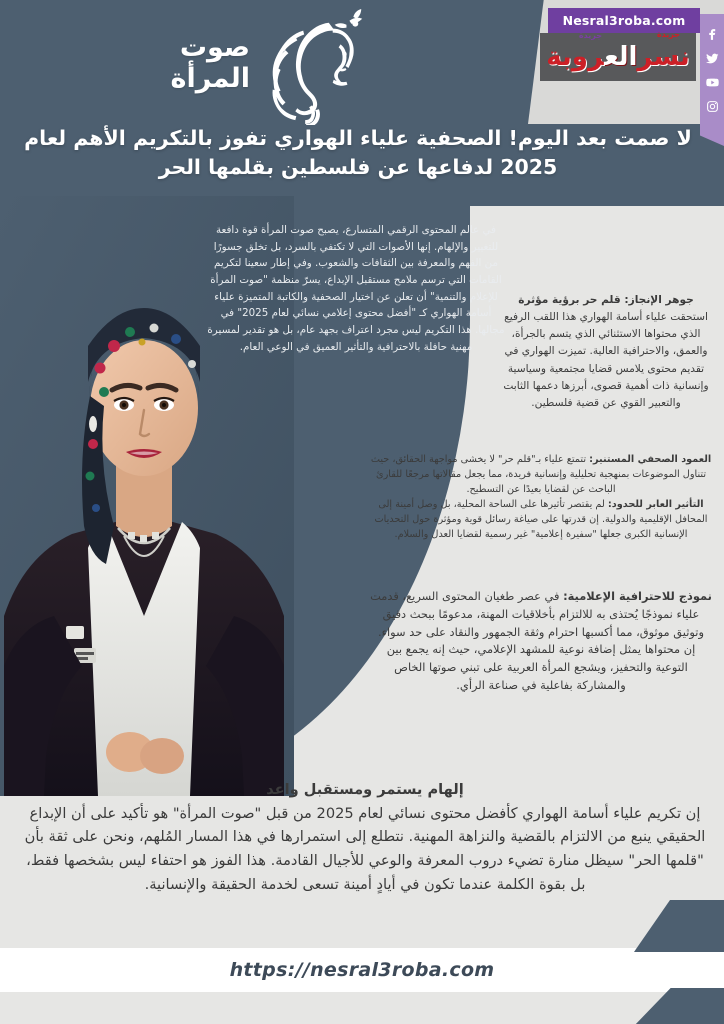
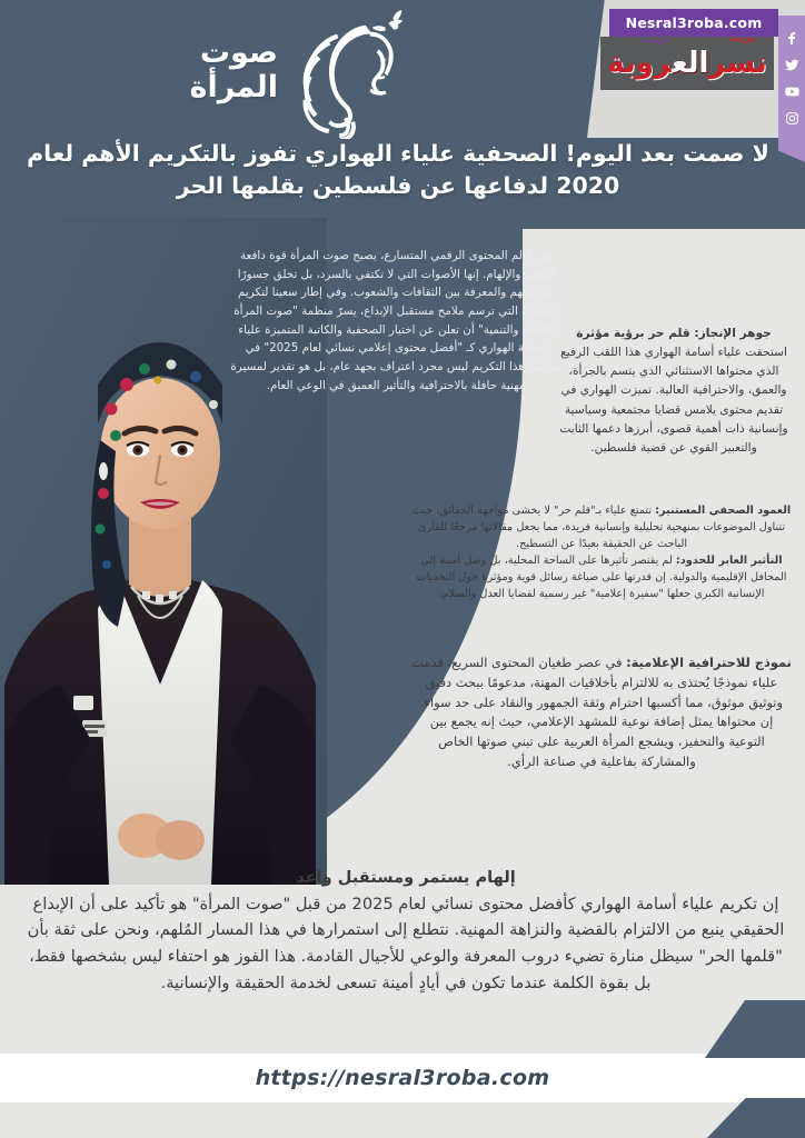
  صوت
  المرأة
  Nesral3roba.com
  نسرالعروبة
  جريدة
  جريدة
- لا صمت بعد اليوم! الصحفية علياء الهواري تفوز بالتكريم الأهم لعام 2025 لدفاعها عن فلسطين بقلمها الحر
+ لا صمت بعد اليوم! الصحفية علياء الهواري تفوز بالتكريم الأهم لعام 2020 لدفاعها عن فلسطين بقلمها الحر
  الم المحتوى الرقمي المتسارع، يصبح صوت المرأة قوة دافعة والإلهام. إنها الأصوات التي لا تكتفي بالسرد، بل تخلق جسورًاهم والمعرفة بين الثقافات والشعوب. وفي إطار سعينا لتكريمت التي ترسم ملامح مستقبل الإبداع، يسرّ منظمة "صوت المرأةم والتنمية" أن تعلن عن اختيار الصحفية والكاتبة المتميزة علياءة الهواري كـ "أفضل محتوى إعلامي نسائي لعام 2025" في هذا التكريم ليس مجرد اعتراف بجهد عام، بل هو تقدير لمسيرة مهنية حافلة بالاحترافية والتأثير العميق في الوعي العام.
  جوهر الإنجاز: قلم حر برؤية مؤثرة استحقت علياء أسامة الهواري هذا اللقب الرفيع الذي محتواها الاستثنائي الذي يتسم بالجرأة، والعمق، والاحترافية العالية. تميزت الهواري في تقديم محتوى يلامس قضايا مجتمعية وسياسية وإنسانية ذات أهمية قصوى، أبرزها دعمها الثابت والتعبير القوي عن قضية فلسطين.
- العمود الصحفي المستنير: تتمتع علياء بـ"قلم حر" لا يخشى مواجهة الحقائق، حيث تتناول الموضوعات بمنهجية تحليلية وإنسانية فريدة، مما يجعل مقالاتها مرجعًا للقارئ الباحث عن لقضايا بعيدًا عن التسطيح.
+ العمود الصحفي المستنير: تتمتع علياء بـ"قلم حر" لا يخشى مواجهة الحقائق، حيث تتناول الموضوعات بمنهجية تحليلية وإنسانية فريدة، مما يجعل مقالاتها مرجعًا للقارئ الباحث عن الحقيقة بعيدًا عن التسطيح.
  التأثير العابر للحدود: لم يقتصر تأثيرها على الساحة المحلية، بل وصل أمينة إلى المحافل الإقليمية والدولية. إن قدرتها على صياغة رسائل قوية ومؤثرة حول التحديات الإنسانية الكبرى جعلها "سفيرة إعلامية" غير رسمية لقضايا العدل والسلام.
  نموذج للاحترافية الإعلامية: في عصر طغيان المحتوى السريع، قدمت علياء نموذجًا يُحتذى به للالتزام بأخلاقيات المهنة، مدعومًا ببحث دقيق وتوثيق موثوق، مما أكسبها احترام وثقة الجمهور والنقاد على حد سواء.
  إن محتواها يمثل إضافة نوعية للمشهد الإعلامي، حيث إنه يجمع بين التوعية والتحفيز، ويشجع المرأة العربية على تبني صوتها الخاص والمشاركة بفاعلية في صناعة الرأي.
  إلهام يستمر ومستقبل واعد
  إن تكريم علياء أسامة الهواري كأفضل محتوى نسائي لعام 2025 من قبل "صوت المرأة" هو تأكيد على أن الإبداع الحقيقي ينبع من الالتزام بالقضية والنزاهة المهنية. نتطلع إلى استمرارها في هذا المسار المُلهم، ونحن على ثقة بأن "قلمها الحر" سيظل منارة تضيء دروب المعرفة والوعي للأجيال القادمة. هذا الفوز هو احتفاء ليس بشخصها فقط، بل بقوة الكلمة عندما تكون في أيادٍ أمينة تسعى لخدمة الحقيقة والإنسانية.
  https://nesral3roba.com
